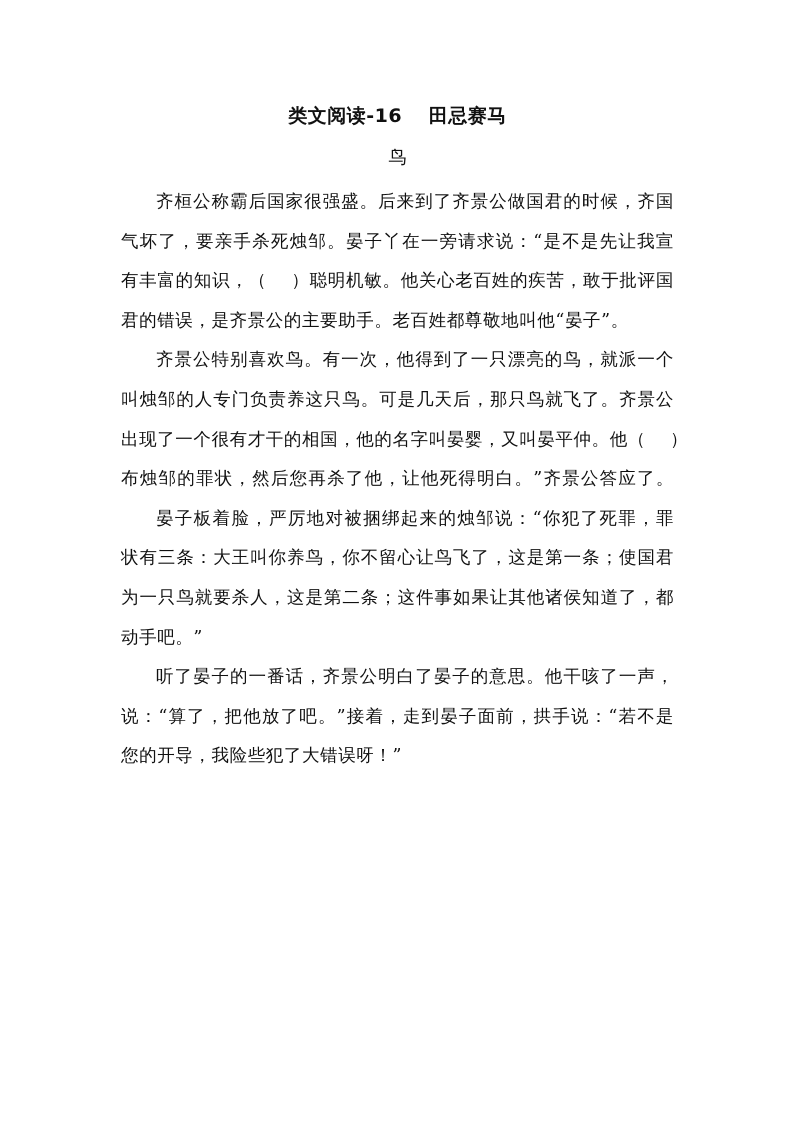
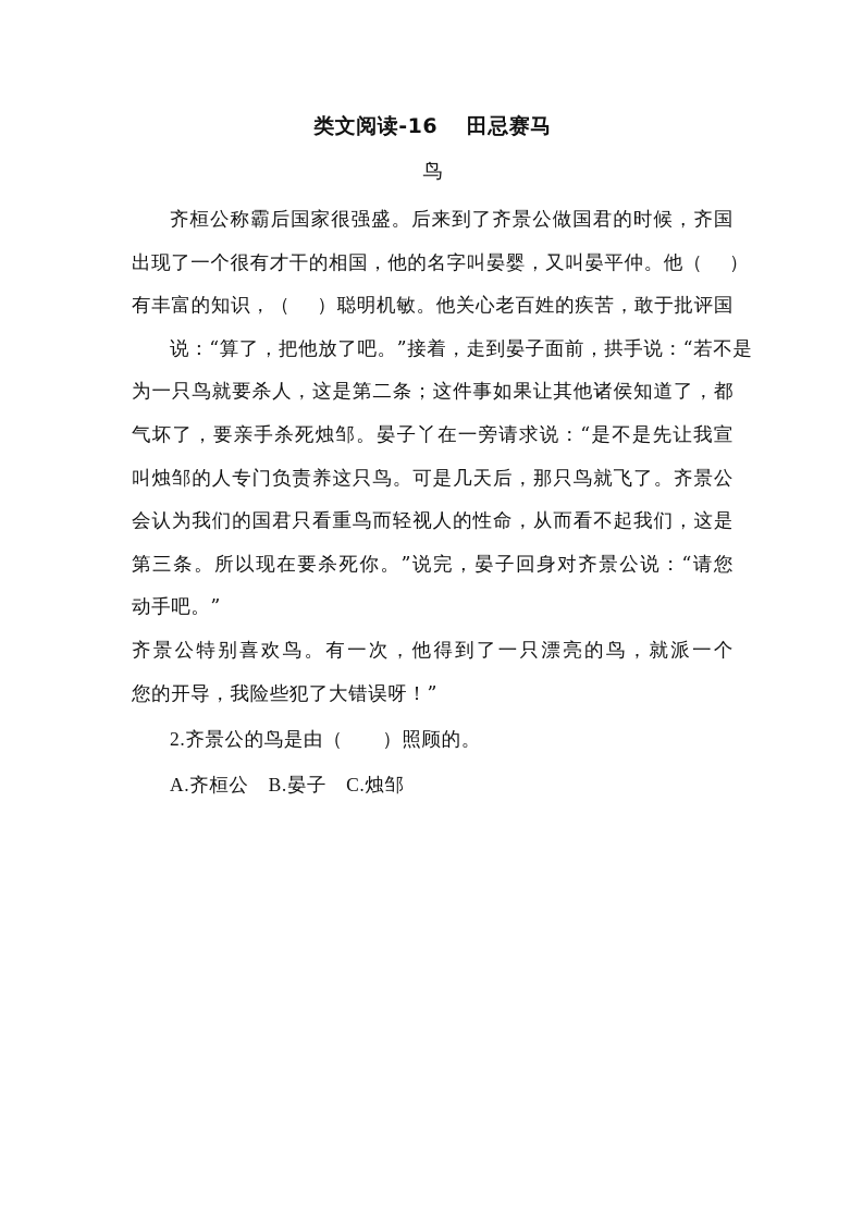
  类文阅读-16 田忌赛马
  鸟
  齐桓公称霸后国家很强盛。后来到了齐景公做国君的时候，齐国
- 气坏了，要亲手杀死烛邹。晏子丫在一旁请求说：“是不是先让我宣
+ 出现了一个很有才干的相国，他的名字叫晏婴，又叫晏平仲。他（ ）
  有丰富的知识，（ ）聪明机敏。他关心老百姓的疾苦，敢于批评国
- 君的错误，是齐景公的主要助手。老百姓都尊敬地叫他“晏子”。
- 齐景公特别喜欢鸟。有一次，他得到了一只漂亮的鸟，就派一个
+ 说：“算了，把他放了吧。”接着，走到晏子面前，拱手说：“若不是
- 叫烛邹的人专门负责养这只鸟。可是几天后，那只鸟就飞了。齐景公
+ 为一只鸟就要杀人，这是第二条；这件事如果让其他诸侯知道了，都
- 出现了一个很有才干的相国，他的名字叫晏婴，又叫晏平仲。他（ ）
+ 气坏了，要亲手杀死烛邹。晏子丫在一旁请求说：“是不是先让我宣
- 布烛邹的罪状，然后您再杀了他，让他死得明白。”齐景公答应了。
- 晏子板着脸，严厉地对被捆绑起来的烛邹说：“你犯了死罪，罪
- 状有三条：大王叫你养鸟，你不留心让鸟飞了，这是第一条；使国君
- 为一只鸟就要杀人，这是第二条；这件事如果让其他诸侯知道了，都
+ 叫烛邹的人专门负责养这只鸟。可是几天后，那只鸟就飞了。齐景公
+ 会认为我们的国君只看重鸟而轻视人的性命，从而看不起我们，这是
+ 第三条。所以现在要杀死你。”说完，晏子回身对齐景公说：“请您
  动手吧。”
- 听了晏子的一番话，齐景公明白了晏子的意思。他干咳了一声，
- 说：“算了，把他放了吧。”接着，走到晏子面前，拱手说：“若不是
+ 齐景公特别喜欢鸟。有一次，他得到了一只漂亮的鸟，就派一个
  您的开导，我险些犯了大错误呀！”
+ 2.齐景公的鸟是由（ ）照顾的。
+ A.齐桓公 B.晏子 C.烛邹
